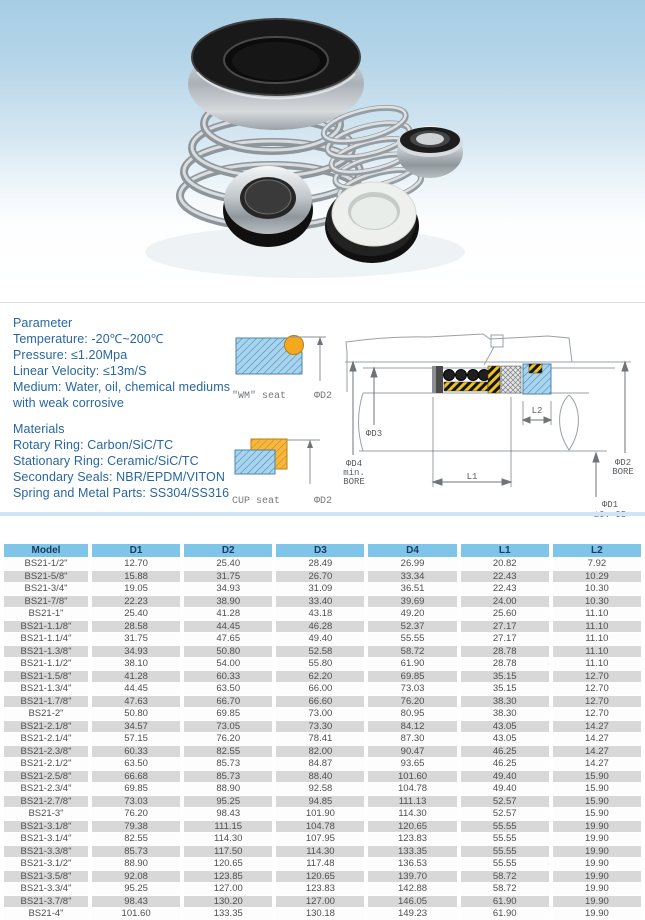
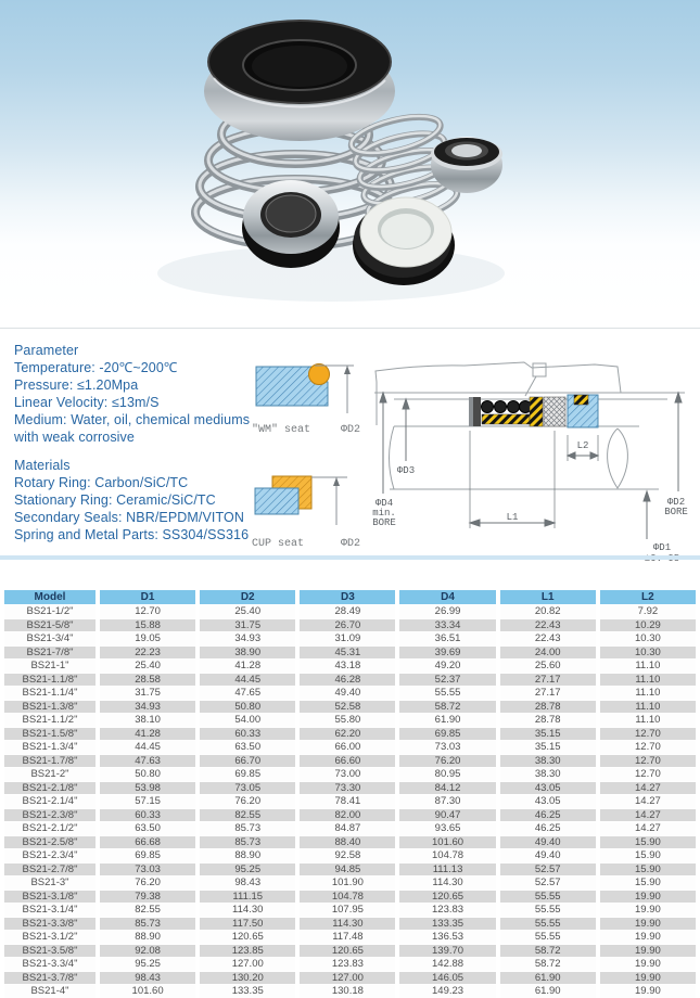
  Parameter
  Temperature: -20℃~200℃
  Pressure: ≤1.20Mpa
  Linear Velocity: ≤13m/S
  Medium: Water, oil, chemical mediums
  with weak corrosive
  Materials
  Rotary Ring: Carbon/SiC/TC
  Stationary Ring: Ceramic/SiC/TC
  Secondary Seals: NBR/EPDM/VITON
  Spring and Metal Parts: SS304/SS316
  "WM" seat
  ΦD2
  CUP seat
  ΦD2
  ΦD3
  ΦD4
  min.
  BORE
  L1
  L2
  ΦD1
  ΦD2
  BORE
  Model	D1	D2	D3	D4	L1	L2
  BS21-1/2"	12.70	25.40	28.49	26.99	20.82	7.92
  BS21-5/8"	15.88	31.75	26.70	33.34	22.43	10.29
  BS21-3/4"	19.05	34.93	31.09	36.51	22.43	10.30
- BS21-7/8"	22.23	38.90	33.40	39.69	24.00	10.30
+ BS21-7/8"	22.23	38.90	45.31	39.69	24.00	10.30
  BS21-1"	25.40	41.28	43.18	49.20	25.60	11.10
  BS21-1.1/8"	28.58	44.45	46.28	52.37	27.17	11.10
  BS21-1.1/4"	31.75	47.65	49.40	55.55	27.17	11.10
  BS21-1.3/8"	34.93	50.80	52.58	58.72	28.78	11.10
  BS21-1.1/2"	38.10	54.00	55.80	61.90	28.78	11.10
  BS21-1.5/8"	41.28	60.33	62.20	69.85	35.15	12.70
  BS21-1.3/4"	44.45	63.50	66.00	73.03	35.15	12.70
  BS21-1.7/8"	47.63	66.70	66.60	76.20	38.30	12.70
  BS21-2"	50.80	69.85	73.00	80.95	38.30	12.70
- BS21-2.1/8"	34.57	73.05	73.30	84.12	43.05	14.27
+ BS21-2.1/8"	53.98	73.05	73.30	84.12	43.05	14.27
  BS21-2.1/4"	57.15	76.20	78.41	87.30	43.05	14.27
  BS21-2.3/8"	60.33	82.55	82.00	90.47	46.25	14.27
  BS21-2.1/2"	63.50	85.73	84.87	93.65	46.25	14.27
  BS21-2.5/8"	66.68	85.73	88.40	101.60	49.40	15.90
  BS21-2.3/4"	69.85	88.90	92.58	104.78	49.40	15.90
  BS21-2.7/8"	73.03	95.25	94.85	111.13	52.57	15.90
  BS21-3"	76.20	98.43	101.90	114.30	52.57	15.90
  BS21-3.1/8"	79.38	111.15	104.78	120.65	55.55	19.90
  BS21-3.1/4"	82.55	114.30	107.95	123.83	55.55	19.90
  BS21-3.3/8"	85.73	117.50	114.30	133.35	55.55	19.90
  BS21-3.1/2"	88.90	120.65	117.48	136.53	55.55	19.90
  BS21-3.5/8"	92.08	123.85	120.65	139.70	58.72	19.90
  BS21-3.3/4"	95.25	127.00	123.83	142.88	58.72	19.90
  BS21-3.7/8"	98.43	130.20	127.00	146.05	61.90	19.90
  BS21-4"	101.60	133.35	130.18	149.23	61.90	19.90
